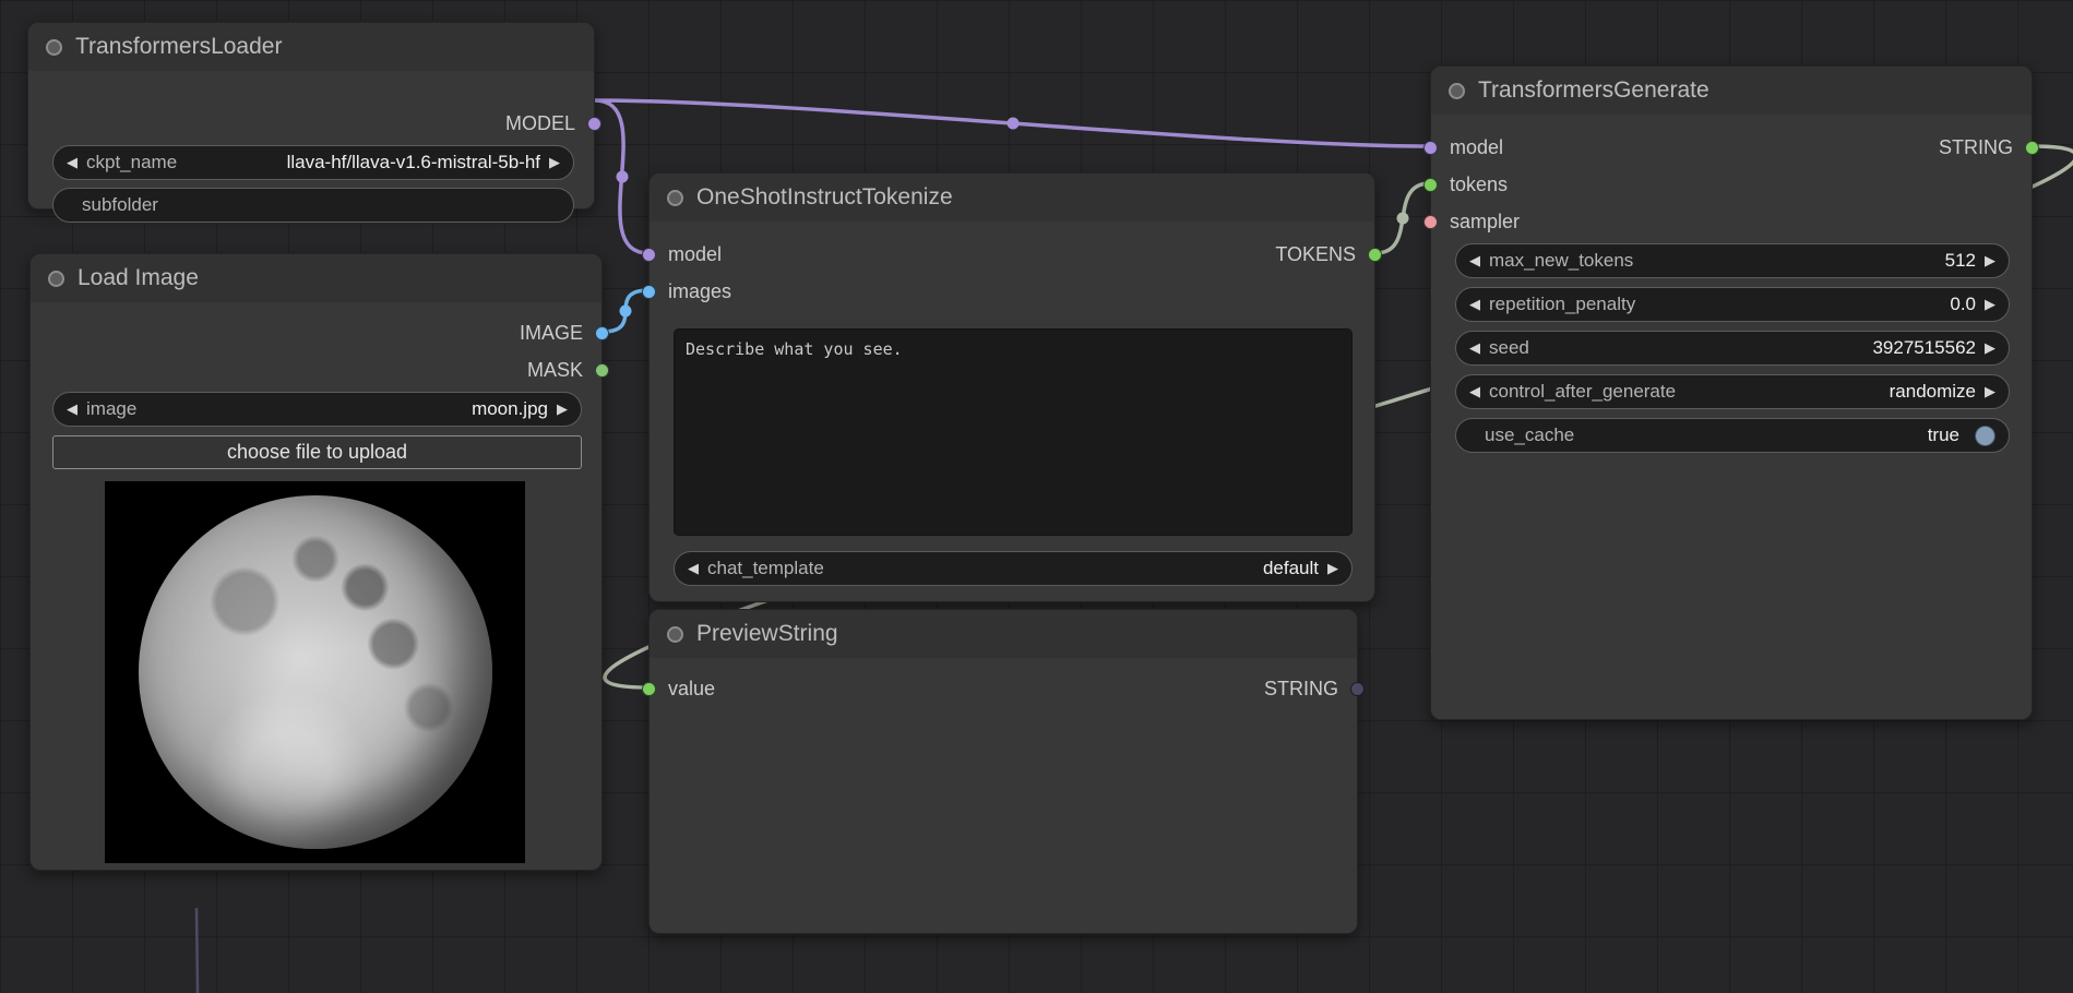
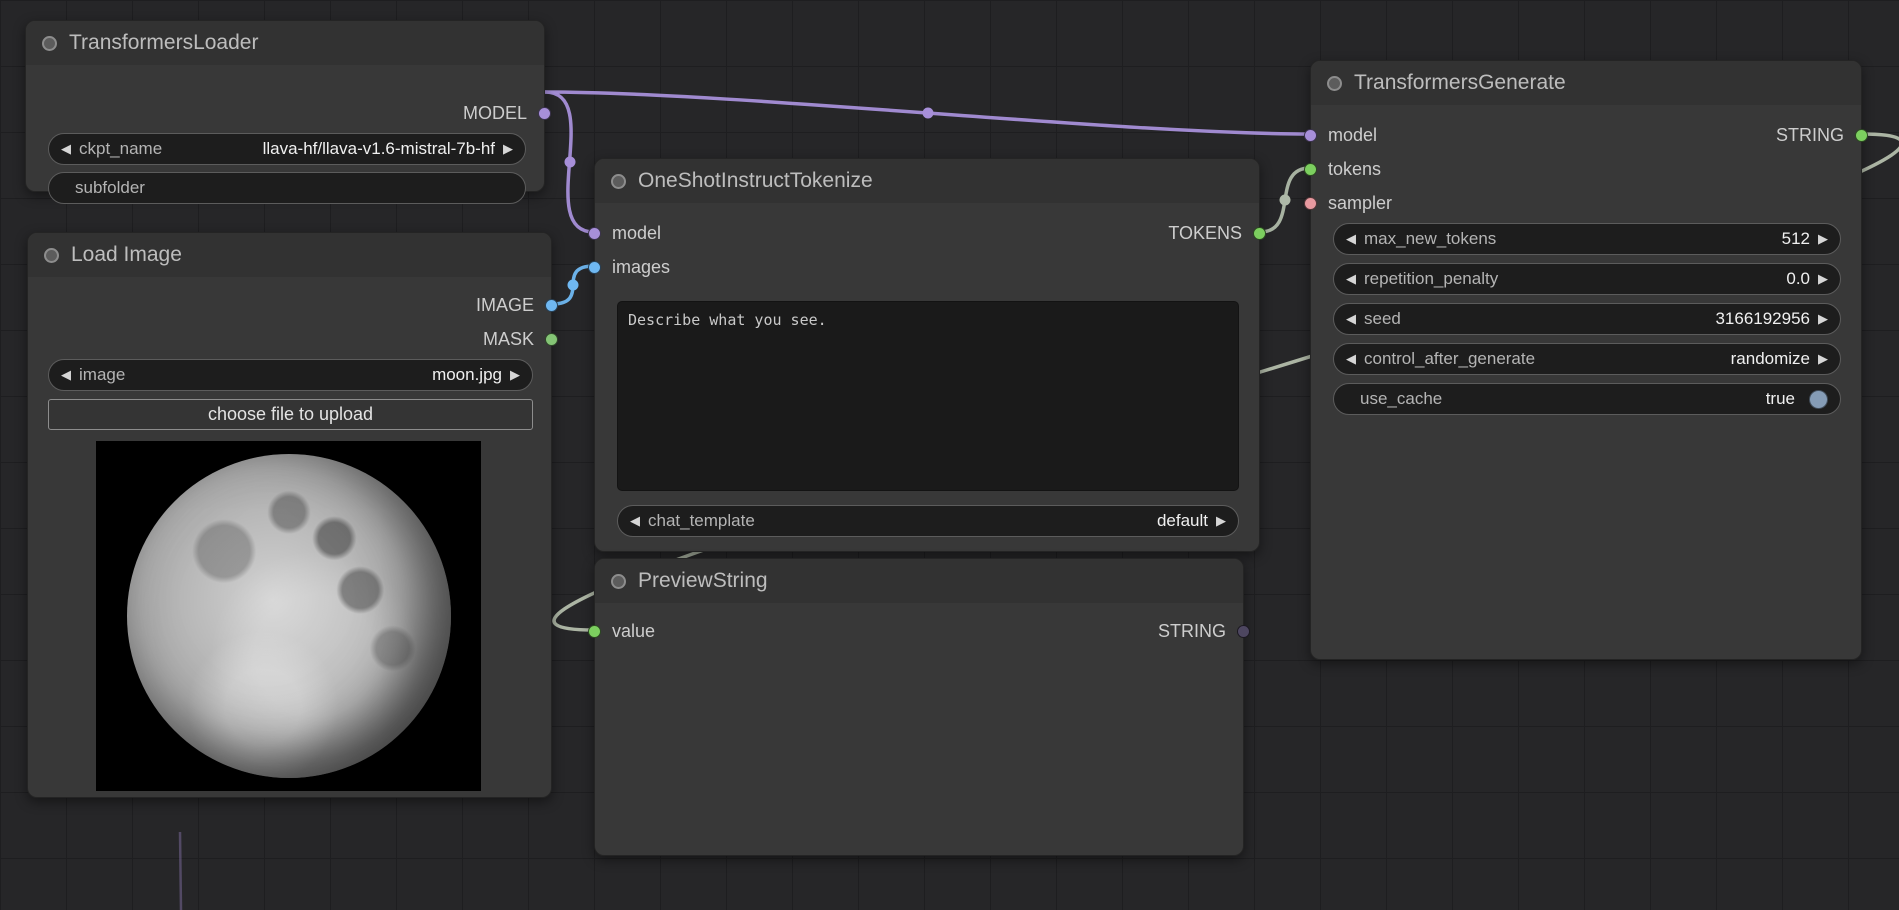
  TransformersLoader
  MODEL
  ◀
  ckpt_name
- llava-hf/llava-v1.6-mistral-5b-hf
+ llava-hf/llava-v1.6-mistral-7b-hf
  ▶
  subfolder
  Load Image
  IMAGE
  MASK
  ◀
  image
  moon.jpg
  ▶
  choose file to upload
  OneShotInstructTokenize
  model
  images
  TOKENS
  Describe what you see.
  ◀
  chat_template
  default
  ▶
  PreviewString
  value
  STRING
  TransformersGenerate
  model
  tokens
  sampler
  STRING
  ◀
  max_new_tokens
  512
  ▶
  ◀
  repetition_penalty
  0.0
  ▶
  ◀
  seed
- 3927515562
+ 3166192956
  ▶
  ◀
  control_after_generate
  randomize
  ▶
  use_cache
  true
